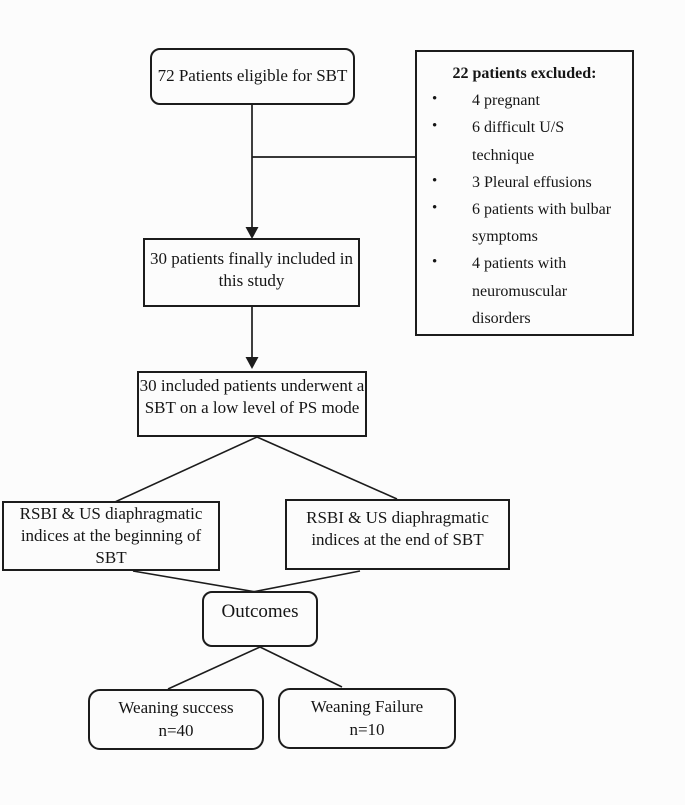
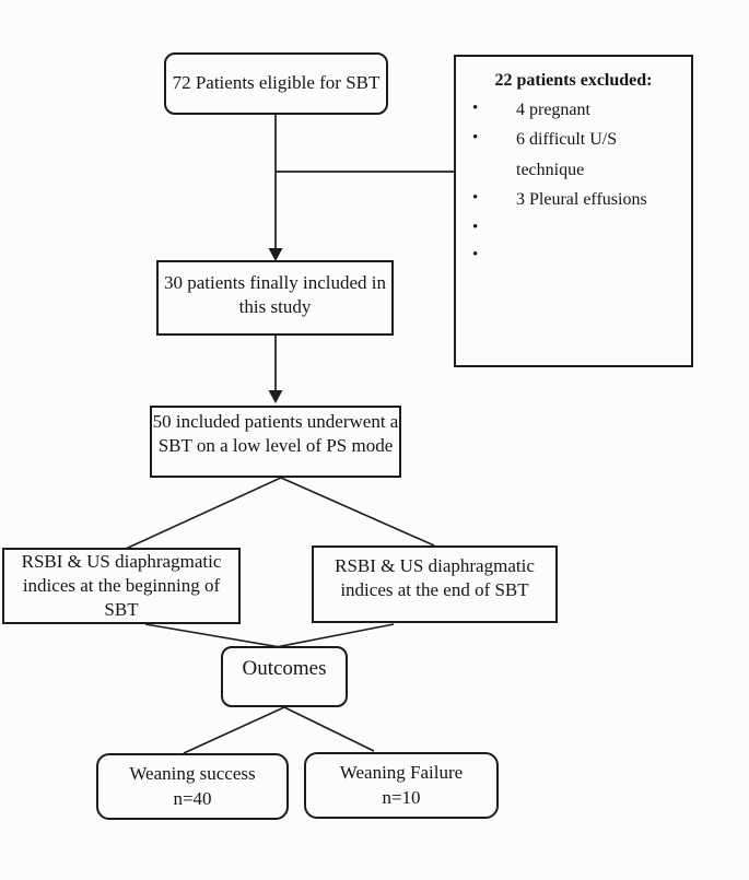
  72 Patients eligible for SBT
  22 patients excluded:
  •
  4 pregnant
  •
  6 difficult U/S technique
  •
  3 Pleural effusions
  •
- 6 patients with bulbar symptoms
  •
- 4 patients with neuromuscular disorders
  30 patients finally included in this study
- 30 included patients underwent a SBT on a low level of PS mode
+ 50 included patients underwent a SBT on a low level of PS mode
  RSBI & US diaphragmatic indices at the beginning of SBT
  RSBI & US diaphragmatic indices at the end of SBT
  Outcomes
  Weaning success
  n=40
  Weaning Failure
  n=10
